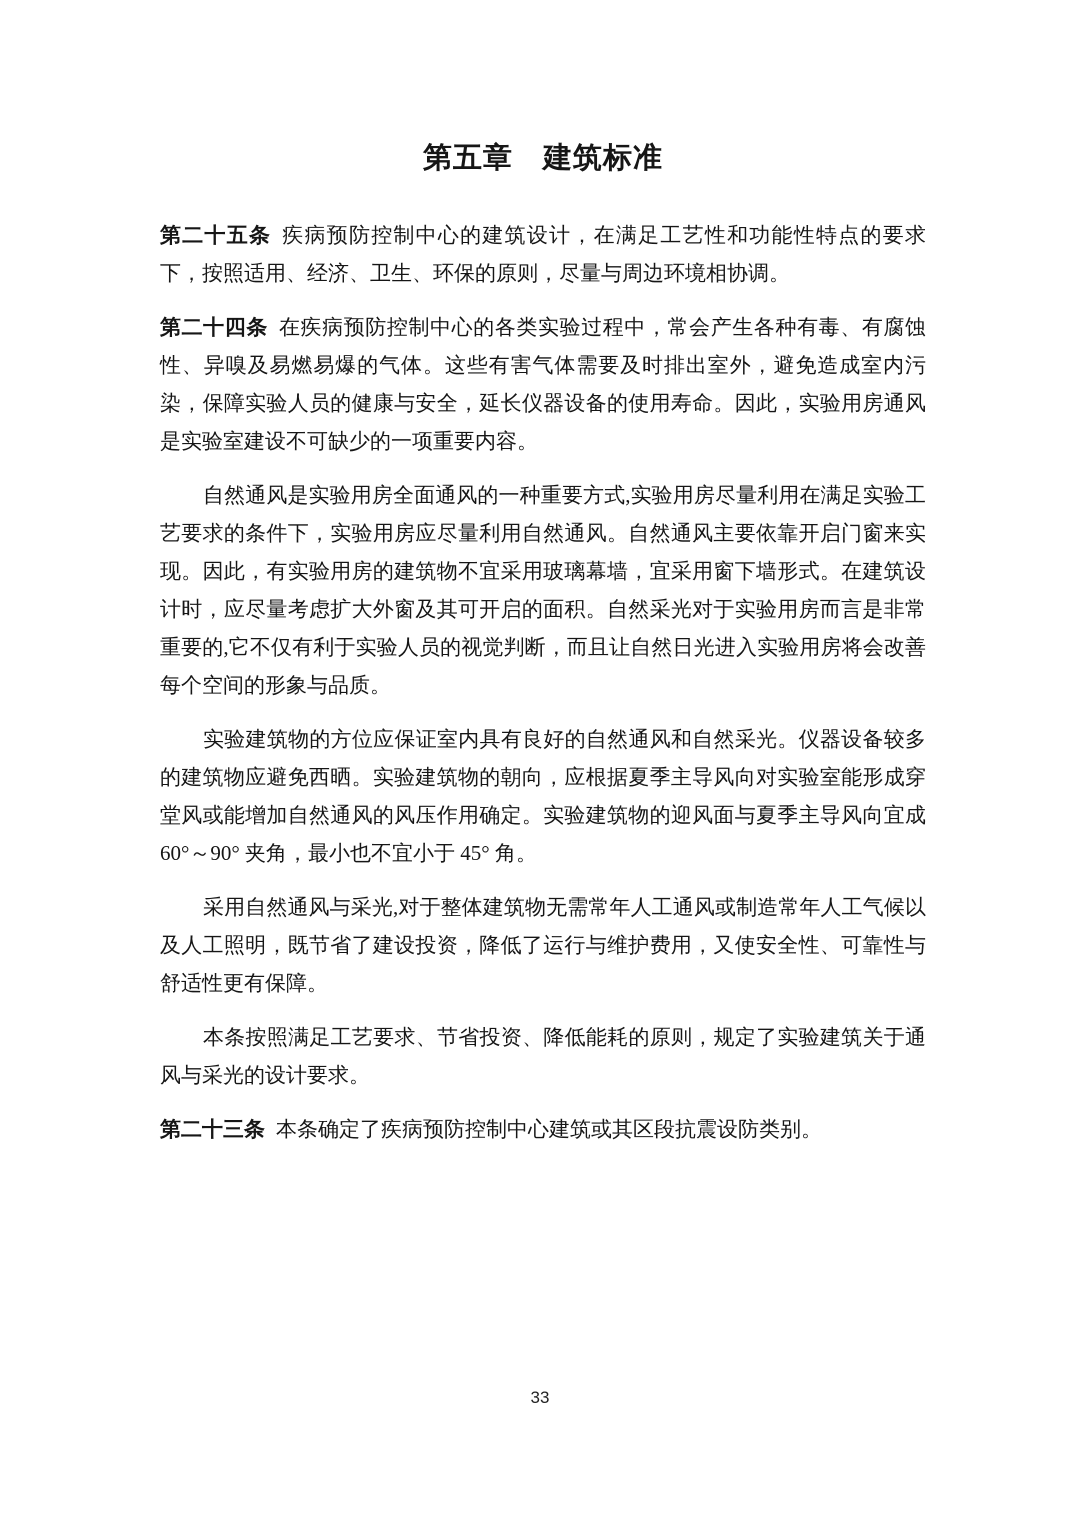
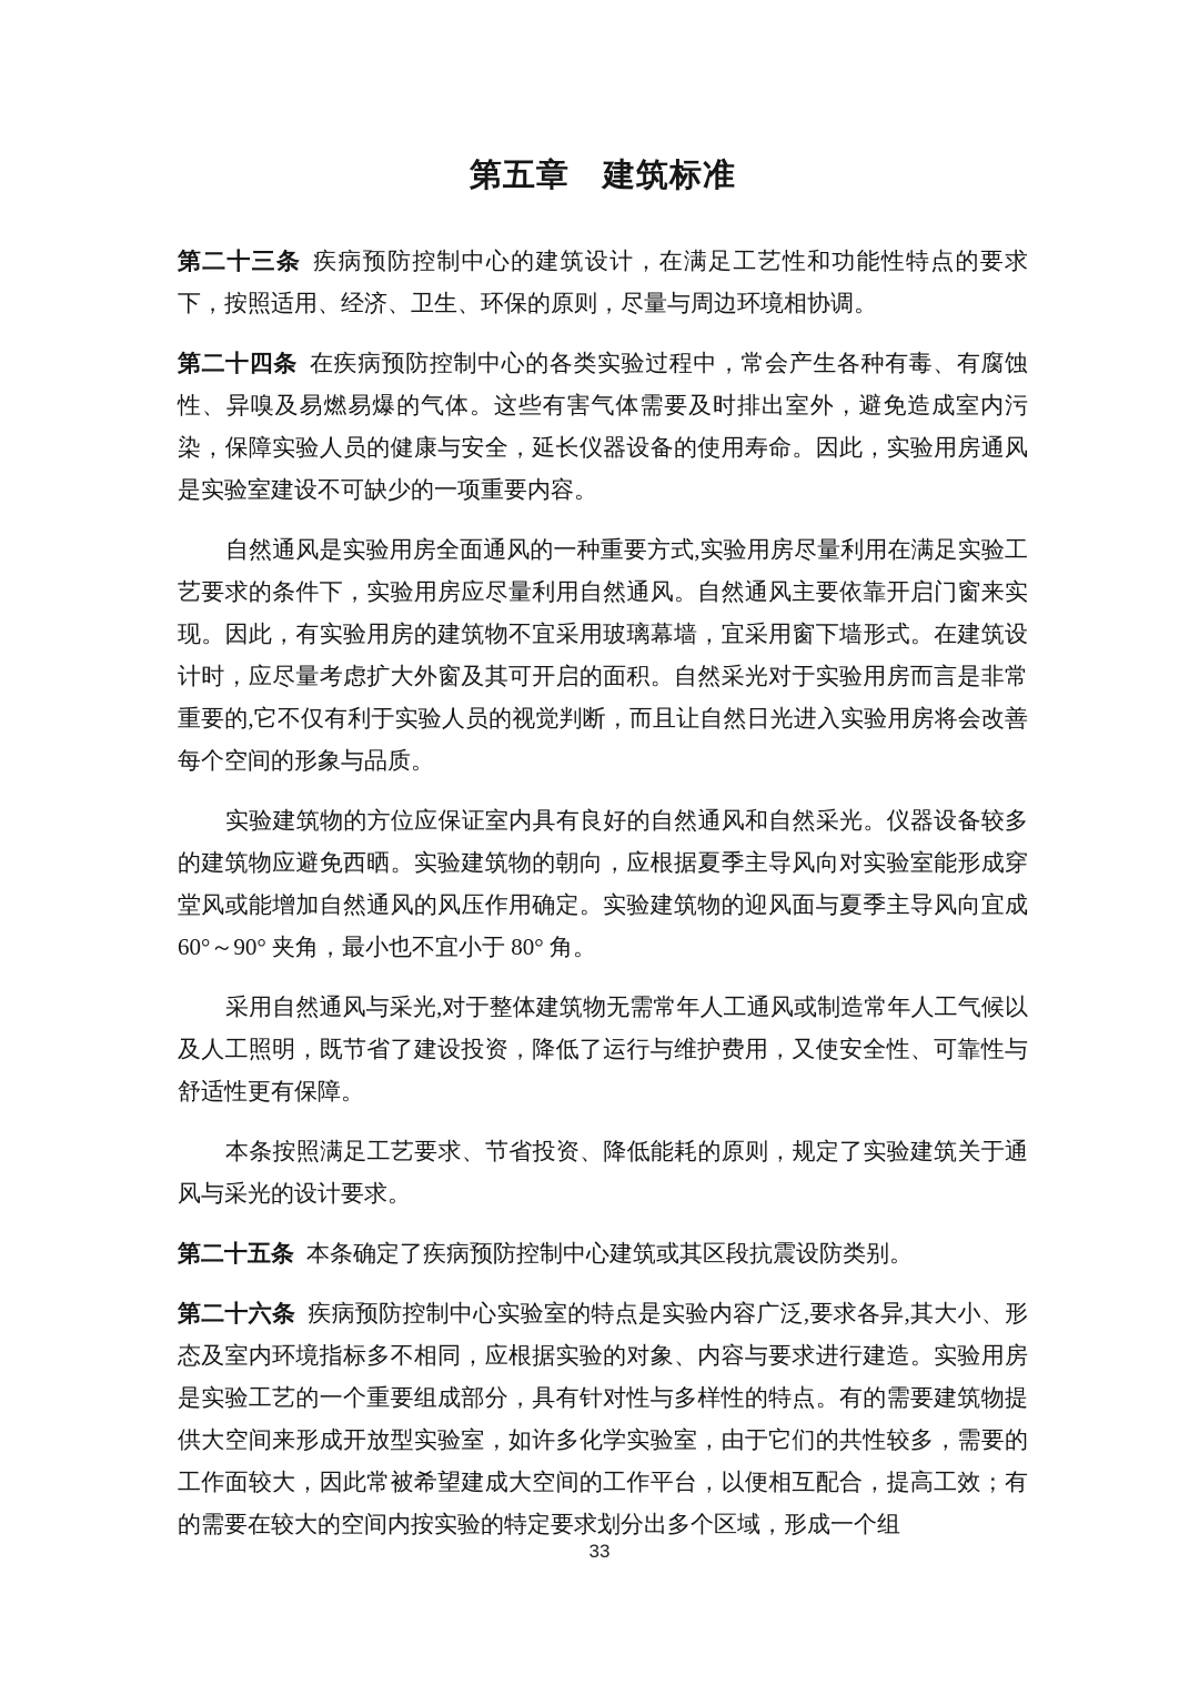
  第五章 建筑标准
- 第二十五条 疾病预防控制中心的建筑设计，在满足工艺性和功能性特点的要求下，按照适用、经济、卫生、环保的原则，尽量与周边环境相协调。
+ 第二十三条 疾病预防控制中心的建筑设计，在满足工艺性和功能性特点的要求下，按照适用、经济、卫生、环保的原则，尽量与周边环境相协调。
  第二十四条 在疾病预防控制中心的各类实验过程中，常会产生各种有毒、有腐蚀性、异嗅及易燃易爆的气体。这些有害气体需要及时排出室外，避免造成室内污染，保障实验人员的健康与安全，延长仪器设备的使用寿命。因此，实验用房通风是实验室建设不可缺少的一项重要内容。
  自然通风是实验用房全面通风的一种重要方式,实验用房尽量利用在满足实验工艺要求的条件下，实验用房应尽量利用自然通风。自然通风主要依靠开启门窗来实现。因此，有实验用房的建筑物不宜采用玻璃幕墙，宜采用窗下墙形式。在建筑设计时，应尽量考虑扩大外窗及其可开启的面积。自然采光对于实验用房而言是非常重要的,它不仅有利于实验人员的视觉判断，而且让自然日光进入实验用房将会改善每个空间的形象与品质。
- 实验建筑物的方位应保证室内具有良好的自然通风和自然采光。仪器设备较多的建筑物应避免西晒。实验建筑物的朝向，应根据夏季主导风向对实验室能形成穿堂风或能增加自然通风的风压作用确定。实验建筑物的迎风面与夏季主导风向宜成 60°～90° 夹角，最小也不宜小于 45° 角。
+ 实验建筑物的方位应保证室内具有良好的自然通风和自然采光。仪器设备较多的建筑物应避免西晒。实验建筑物的朝向，应根据夏季主导风向对实验室能形成穿堂风或能增加自然通风的风压作用确定。实验建筑物的迎风面与夏季主导风向宜成 60°～90° 夹角，最小也不宜小于 80° 角。
  采用自然通风与采光,对于整体建筑物无需常年人工通风或制造常年人工气候以及人工照明，既节省了建设投资，降低了运行与维护费用，又使安全性、可靠性与舒适性更有保障。
  本条按照满足工艺要求、节省投资、降低能耗的原则，规定了实验建筑关于通风与采光的设计要求。
- 第二十三条 本条确定了疾病预防控制中心建筑或其区段抗震设防类别。
+ 第二十五条 本条确定了疾病预防控制中心建筑或其区段抗震设防类别。
+ 第二十六条 疾病预防控制中心实验室的特点是实验内容广泛,要求各异,其大小、形态及室内环境指标多不相同，应根据实验的对象、内容与要求进行建造。实验用房是实验工艺的一个重要组成部分，具有针对性与多样性的特点。有的需要建筑物提供大空间来形成开放型实验室，如许多化学实验室，由于它们的共性较多，需要的工作面较大，因此常被希望建成大空间的工作平台，以便相互配合，提高工效；有的需要在较大的空间内按实验的特定要求划分出多个区域，形成一个组
  33
